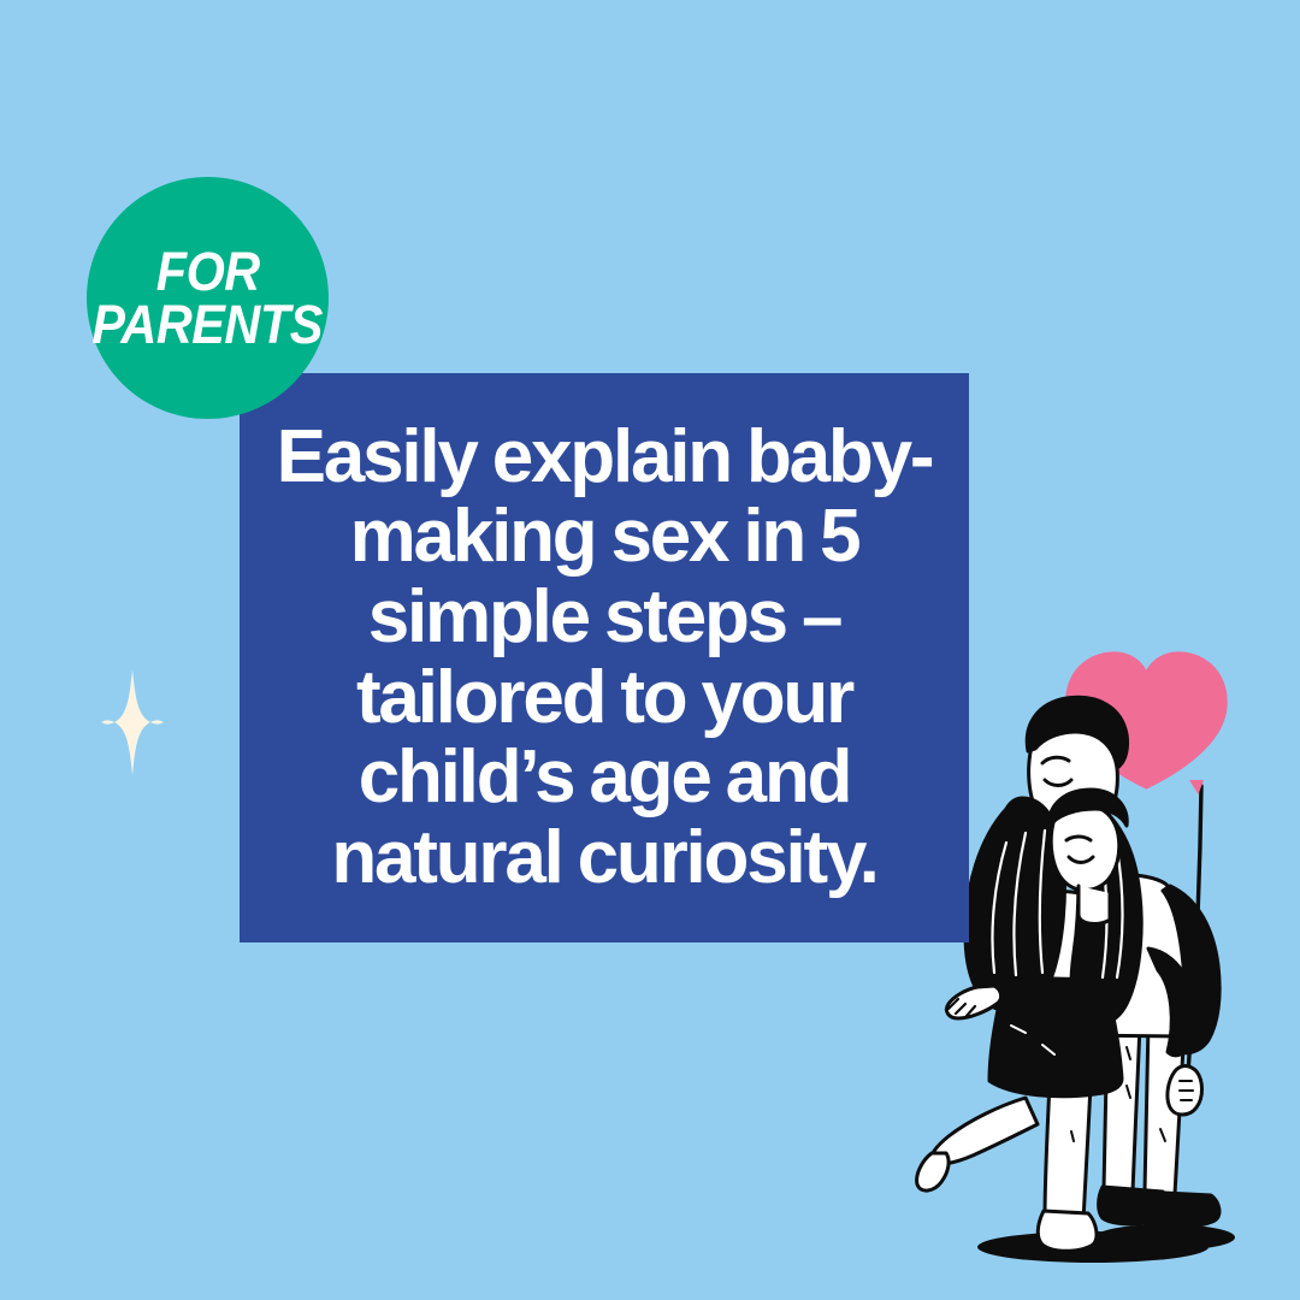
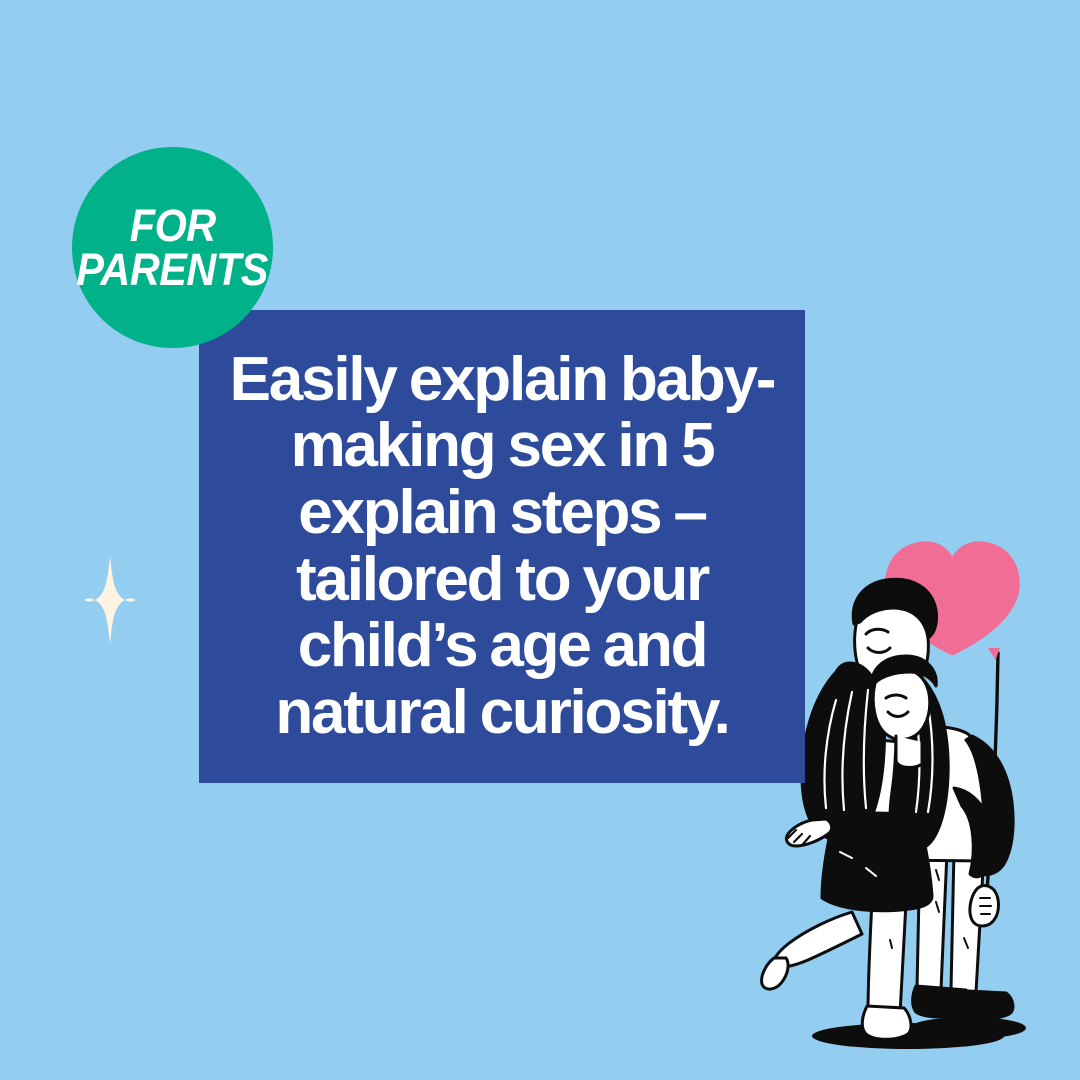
- Easily explain baby-making sex in 5 simple steps – tailored to your child’s age and natural curiosity.
+ Easily explain baby-making sex in 5 explain steps – tailored to your child’s age and natural curiosity.
  FOR
  PARENTS
